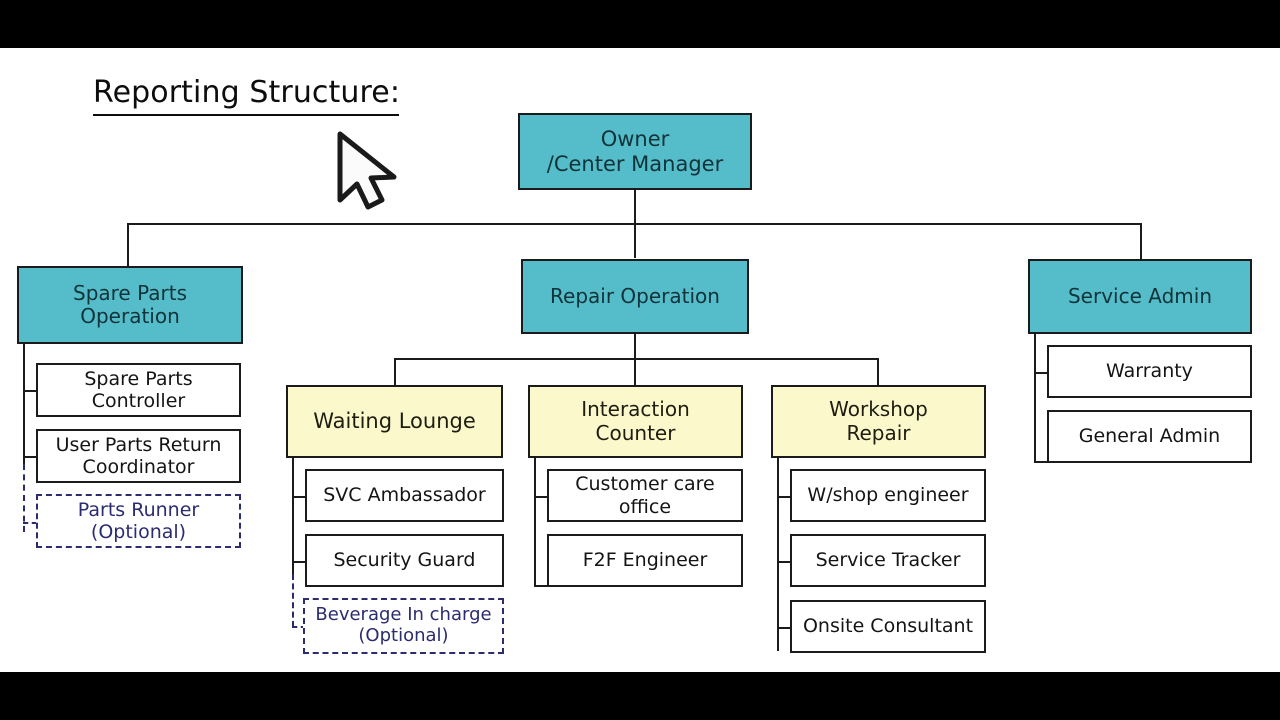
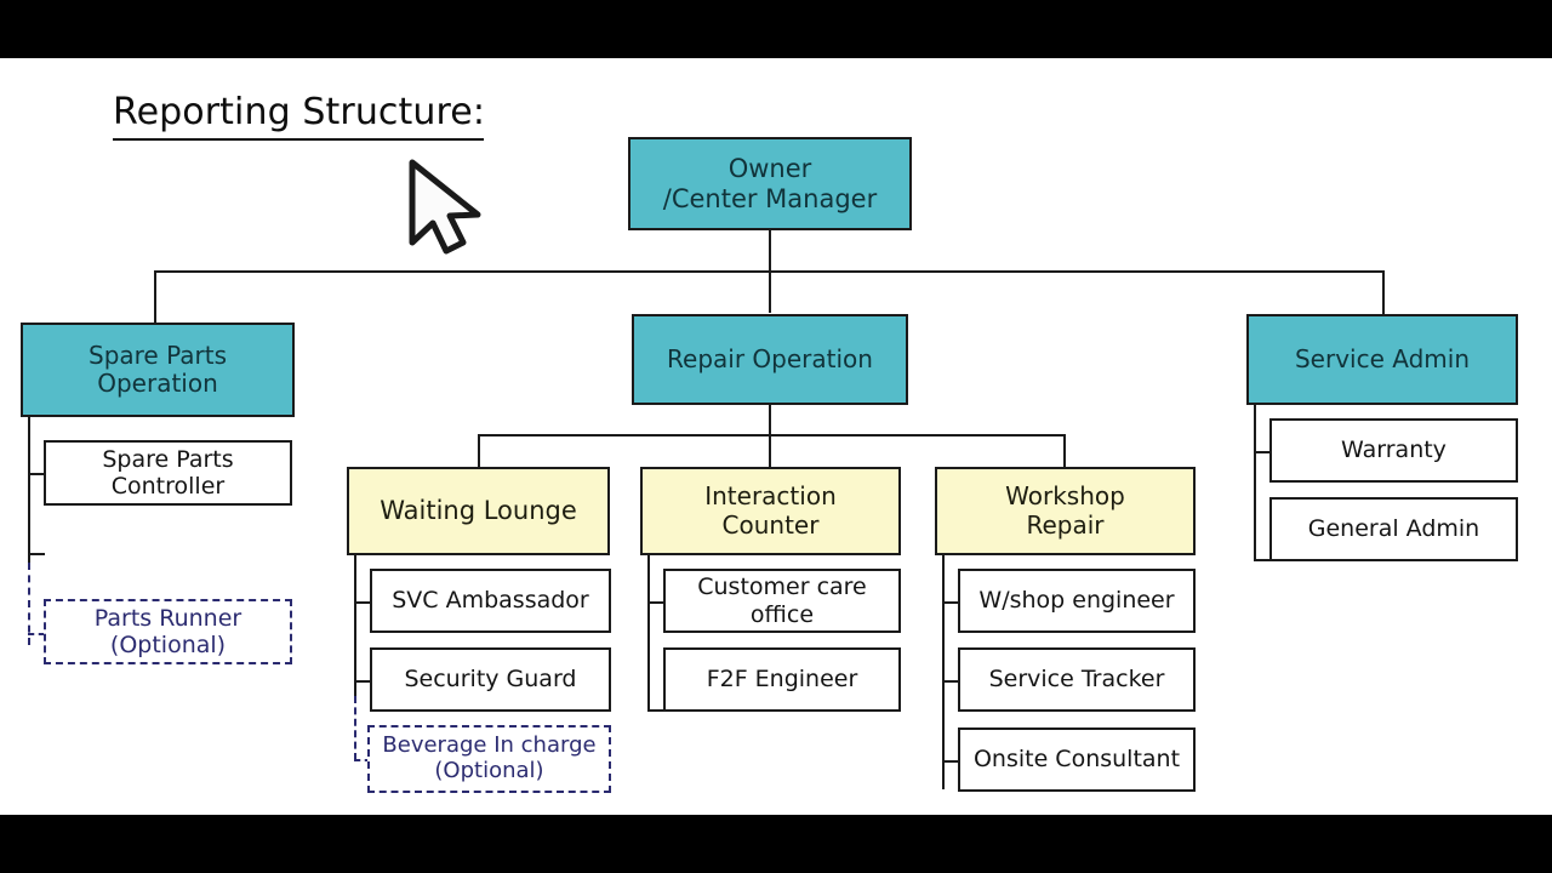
  Reporting Structure:
  Owner
  /Center Manager
  Spare Parts
  Operation
  Spare Parts
  Controller
- User Parts Return
- Coordinator
  Parts Runner
  (Optional)
  Repair Operation
  Waiting Lounge
  SVC Ambassador
  Security Guard
  Beverage In charge
  (Optional)
  Interaction
  Counter
  Customer care office
  F2F Engineer
  Workshop
  Repair
  W/shop engineer
  Service Tracker
  Onsite Consultant
  Service Admin
  Warranty
  General Admin
